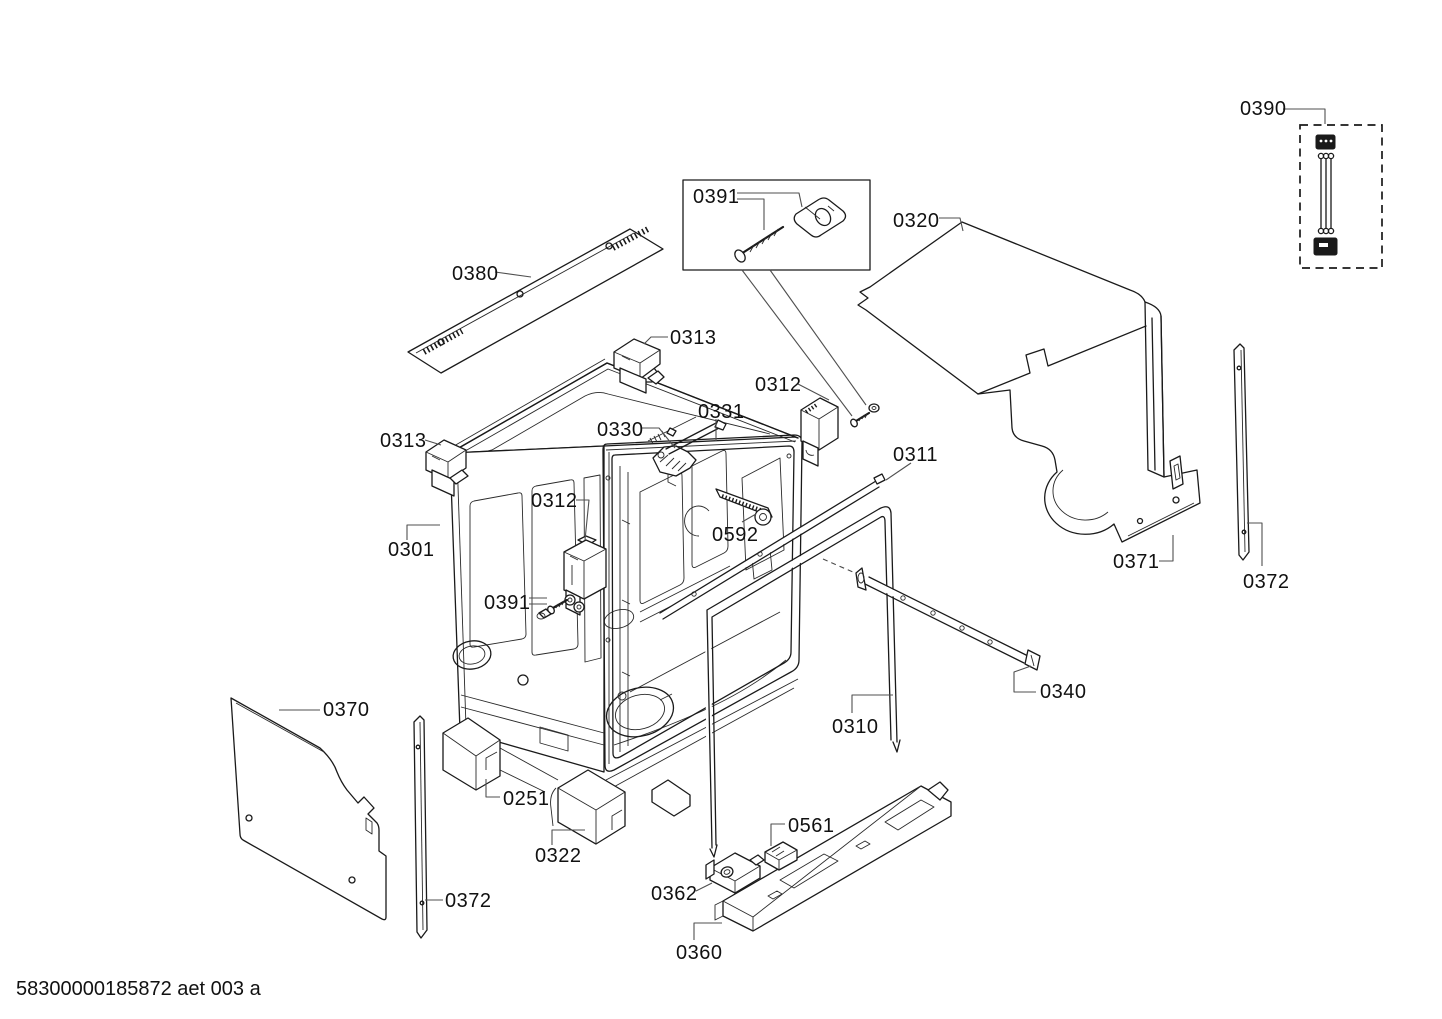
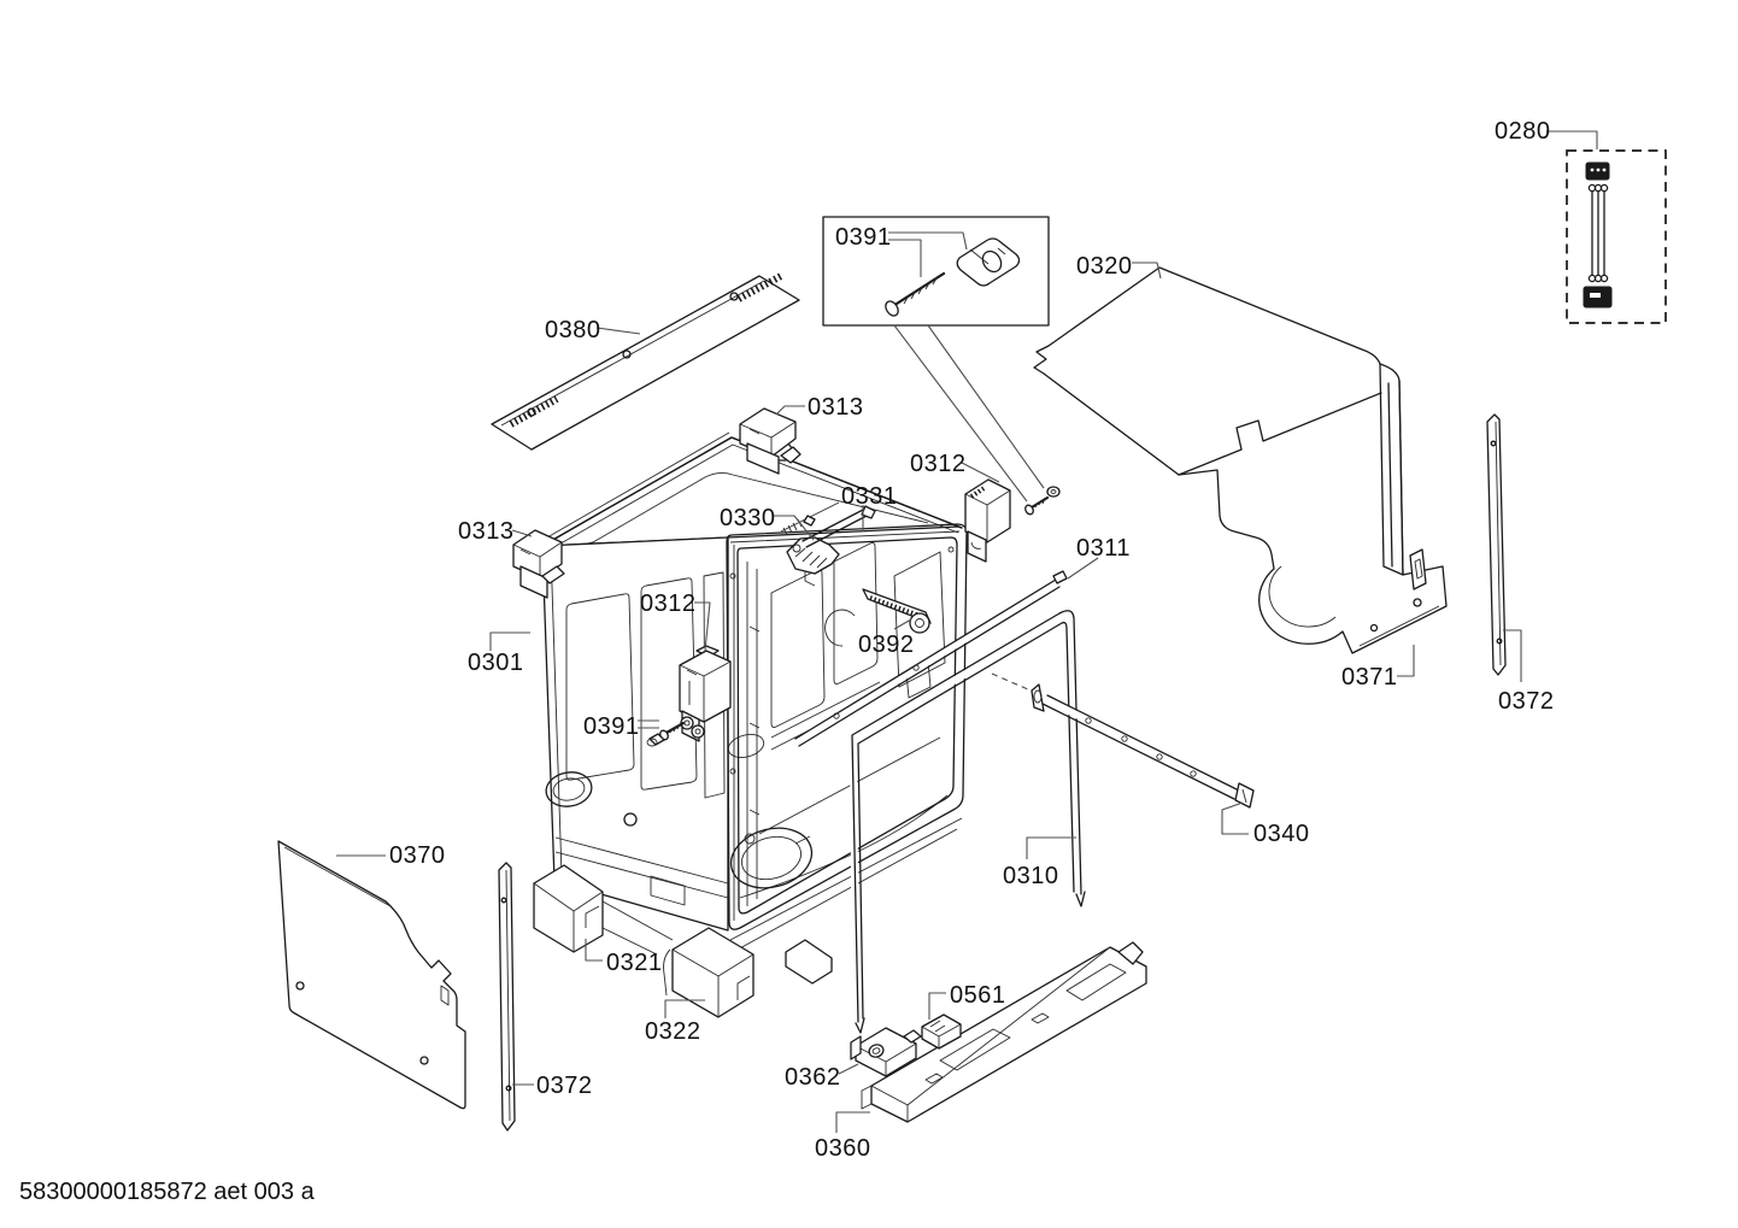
- 0390
+ 0280
  0391
  0320
  0380
  0313
  0312
  0331
  0330
  0313
  0311
  0312
- 0592
+ 0392
  0301
  0391
  0371
  0372
  0340
  0310
  0370
- 0251
+ 0321
  0322
  0561
  0362
  0360
  0372
  58300000185872 aet 003 a
